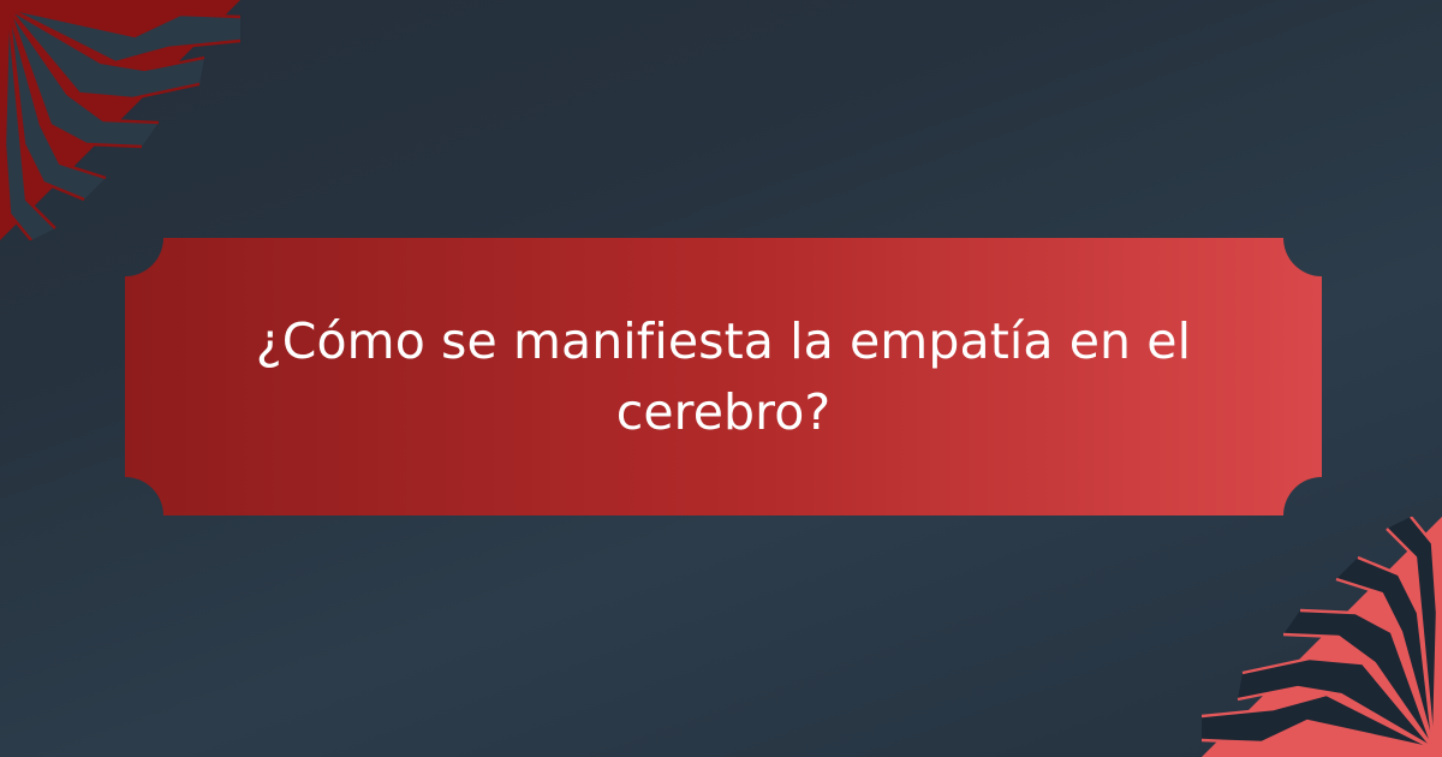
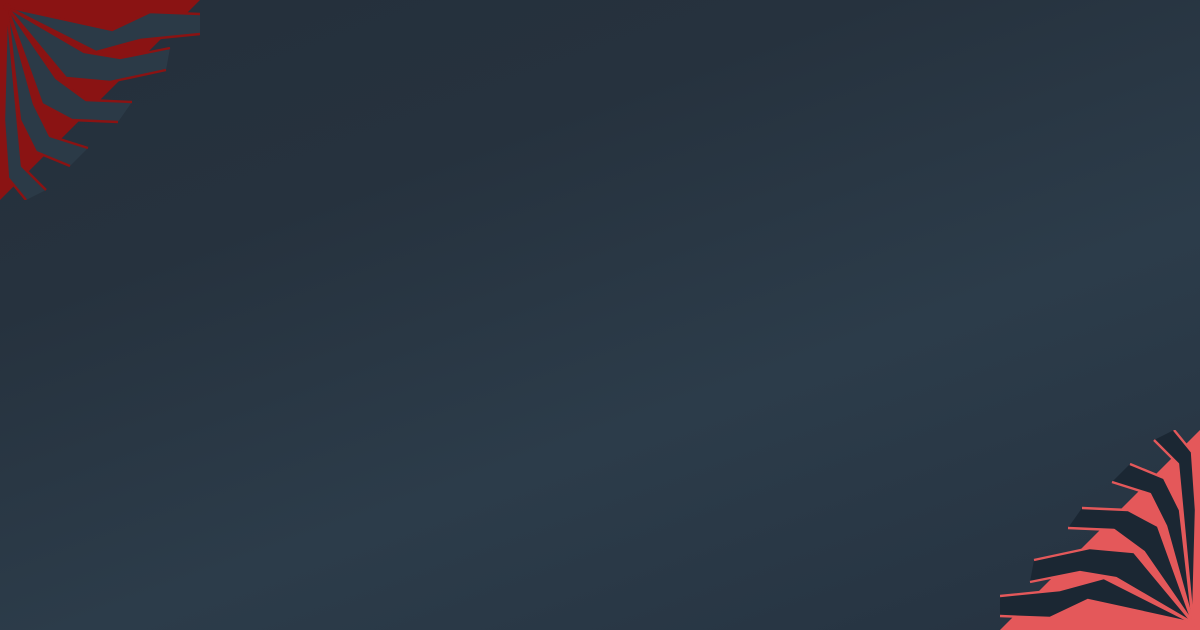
- ¿Cómo se manifiesta la empatía en el cerebro?
